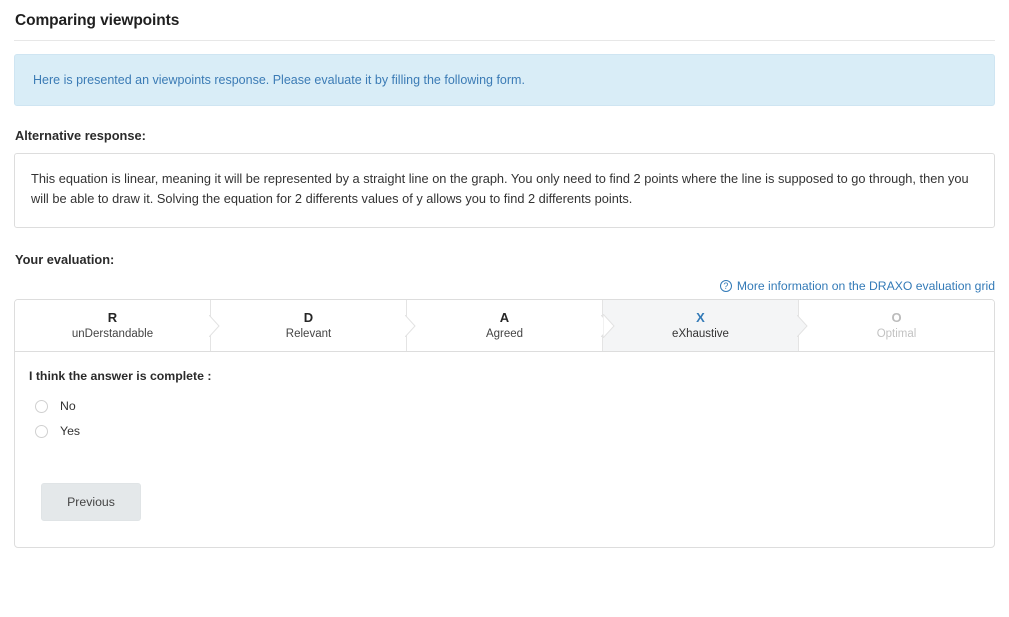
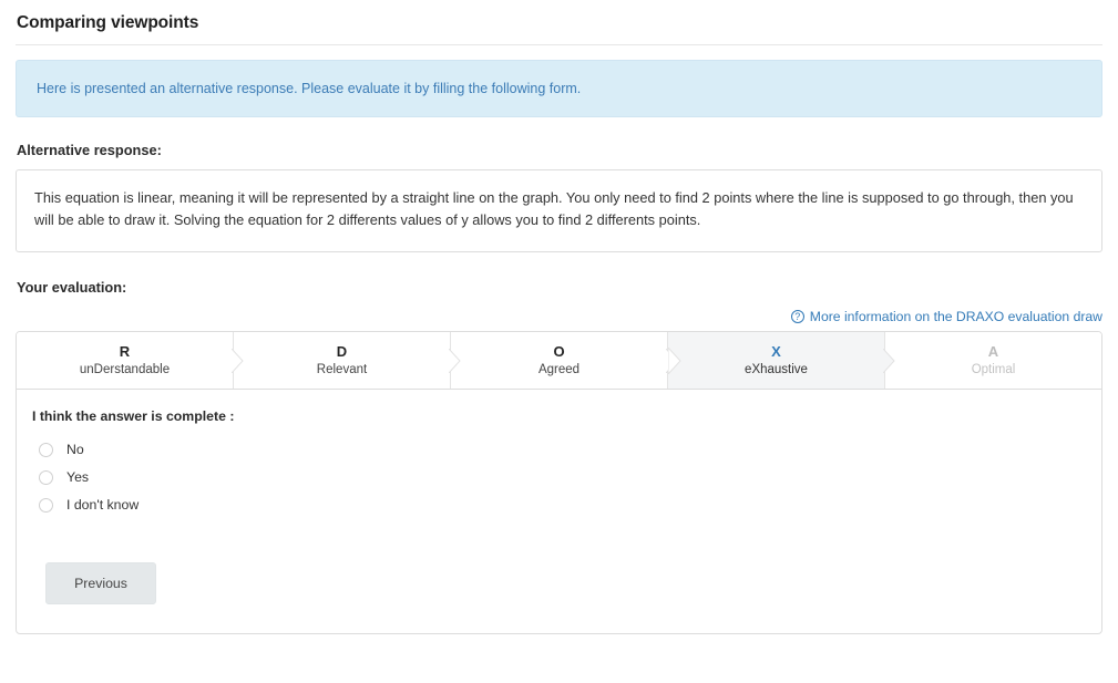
  Comparing viewpoints
- Here is presented an viewpoints response. Please evaluate it by filling the following form.
+ Here is presented an alternative response. Please evaluate it by filling the following form.
  Alternative response:
  This equation is linear, meaning it will be represented by a straight line on the graph. You only need to find 2 points where the line is supposed to go through, then you will be able to draw it. Solving the equation for 2 differents values of y allows you to find 2 differents points.
  Your evaluation:
  ?
- More information on the DRAXO evaluation grid
+ More information on the DRAXO evaluation draw
  R
  unDerstandable
  D
  Relevant
- A
+ O
  Agreed
  X
  eXhaustive
- O
+ A
  Optimal
  I think the answer is complete :
  No
  Yes
+ I don't know
  Previous
